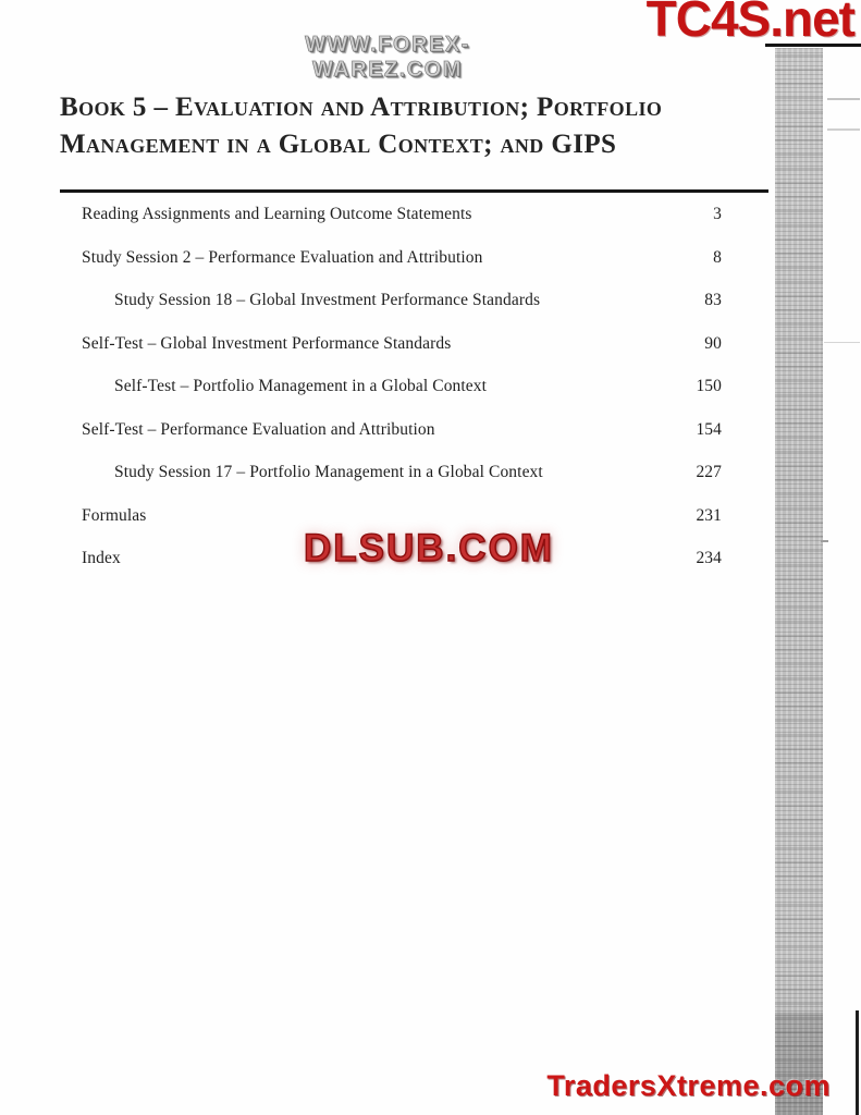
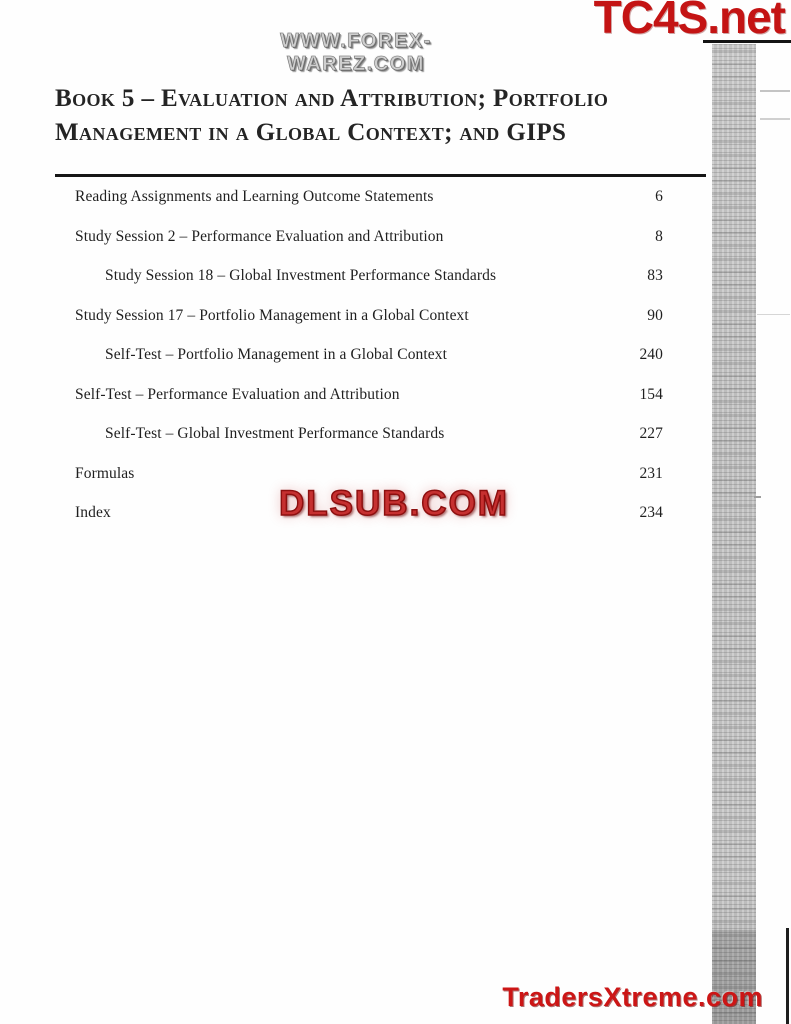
  WWW.FOREX-WAREZ.COM
  TC4S.net
  Book 5 – Evaluation and Attribution; Portfolio Management in a Global Context; and GIPS
  Reading Assignments and Learning Outcome Statements
- 3
+ 6
  Study Session 2 – Performance Evaluation and Attribution
  8
  Study Session 18 – Global Investment Performance Standards
  83
- Self-Test – Global Investment Performance Standards
+ Study Session 17 – Portfolio Management in a Global Context
  90
  Self-Test – Portfolio Management in a Global Context
- 150
+ 240
  Self-Test – Performance Evaluation and Attribution
  154
- Study Session 17 – Portfolio Management in a Global Context
+ Self-Test – Global Investment Performance Standards
  227
  Formulas
  231
  Index
  234
  DLSUB.COM
  TradersXtreme.com
